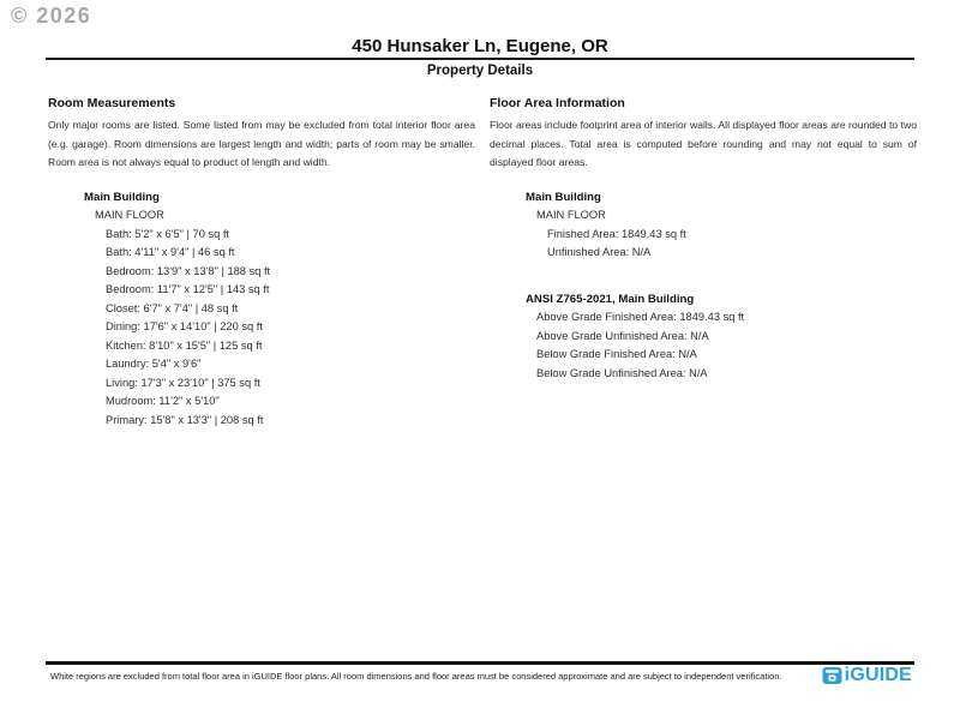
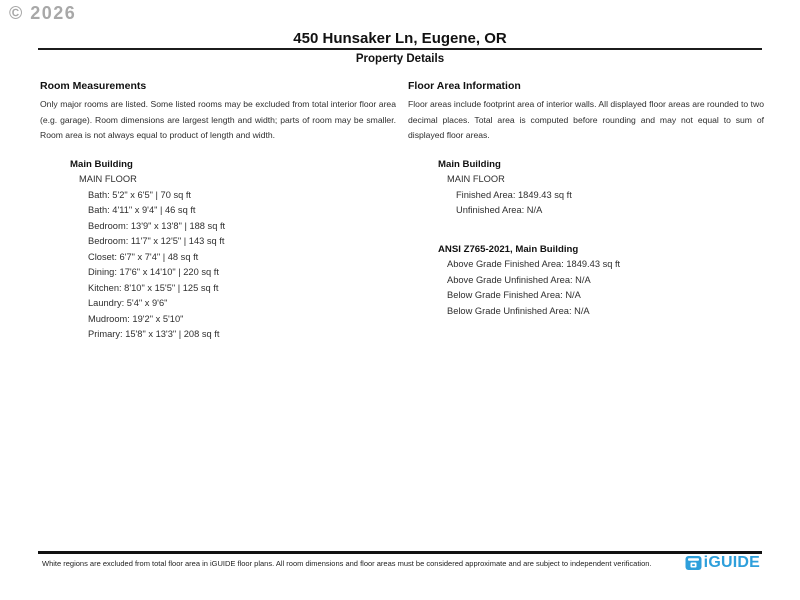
  © 2026
  450 Hunsaker Ln, Eugene, OR
  Property Details
  Room Measurements
- Only major rooms are listed. Some listed from may be excluded from total interior floor area (e.g. garage). Room dimensions are largest length and width; parts of room may be smaller. Room area is not always equal to product of length and width.
+ Only major rooms are listed. Some listed rooms may be excluded from total interior floor area (e.g. garage). Room dimensions are largest length and width; parts of room may be smaller. Room area is not always equal to product of length and width.
  Main Building
  MAIN FLOOR
  Bath: 5'2" x 6'5" | 70 sq ft
  Bath: 4'11" x 9'4" | 46 sq ft
  Bedroom: 13'9" x 13'8" | 188 sq ft
  Bedroom: 11'7" x 12'5" | 143 sq ft
  Closet: 6'7" x 7'4" | 48 sq ft
  Dining: 17'6" x 14'10" | 220 sq ft
  Kitchen: 8'10" x 15'5" | 125 sq ft
  Laundry: 5'4" x 9'6"
- Living: 17'3" x 23'10" | 375 sq ft
- Mudroom: 11'2" x 5'10"
+ Mudroom: 19'2" x 5'10"
  Primary: 15'8" x 13'3" | 208 sq ft
  Floor Area Information
  Floor areas include footprint area of interior walls. All displayed floor areas are rounded to two decimal places. Total area is computed before rounding and may not equal to sum of displayed floor areas.
  Main Building
  MAIN FLOOR
  Finished Area: 1849.43 sq ft
  Unfinished Area: N/A
  ANSI Z765-2021, Main Building
  Above Grade Finished Area: 1849.43 sq ft
  Above Grade Unfinished Area: N/A
  Below Grade Finished Area: N/A
  Below Grade Unfinished Area: N/A
  White regions are excluded from total floor area in iGUIDE floor plans. All room dimensions and floor areas must be considered approximate and are subject to independent verification.
  iGUIDE
